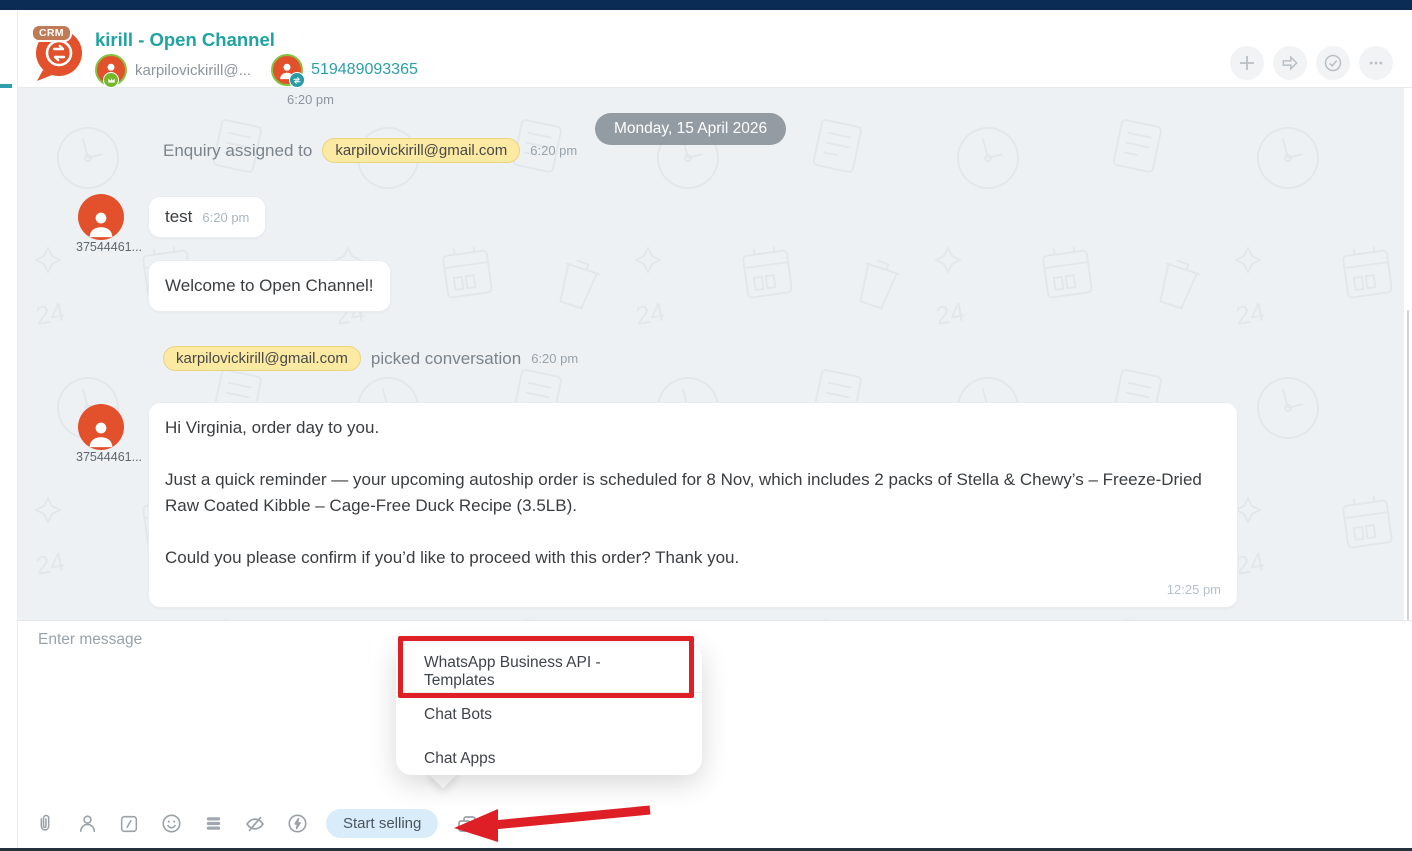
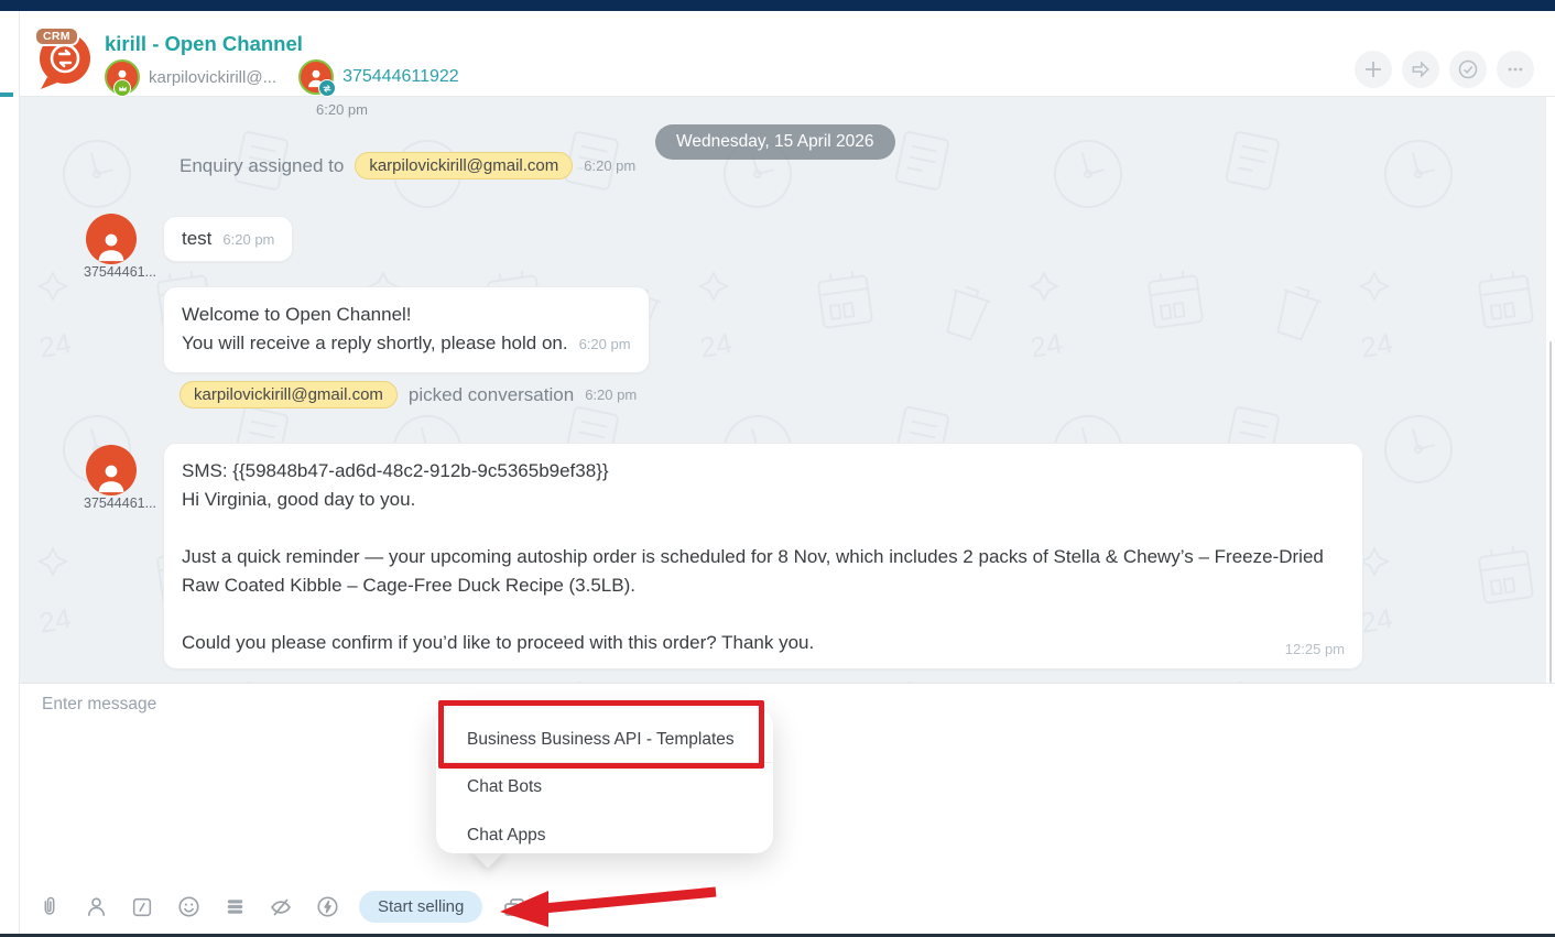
  CRM
  kirill - Open Channel
  karpilovickirill@...
- 519489093365
+ 375444611922
  6:20 pm
- Monday, 15 April 2026
+ Wednesday, 15 April 2026
  Enquiry assigned to
  karpilovickirill@gmail.com
  6:20 pm
  37544461...
  test 6:20 pm
  Welcome to Open Channel!
+ You will receive a reply shortly, please hold on. 6:20 pm
  karpilovickirill@gmail.com
  picked conversation
  6:20 pm
  37544461...
+ SMS: {{59848b47-ad6d-48c2-912b-9c5365b9ef38}}
- Hi Virginia, order day to you.
+ Hi Virginia, good day to you.
  Just a quick reminder — your upcoming autoship order is scheduled for 8 Nov, which includes 2 packs of Stella & Chewy’s – Freeze-Dried Raw Coated Kibble – Cage-Free Duck Recipe (3.5LB).
  Could you please confirm if you’d like to proceed with this order? Thank you.
  12:25 pm
  Enter message
  Start selling
- WhatsApp Business API - Templates
+ Business Business API - Templates
  Chat Bots
  Chat Apps
